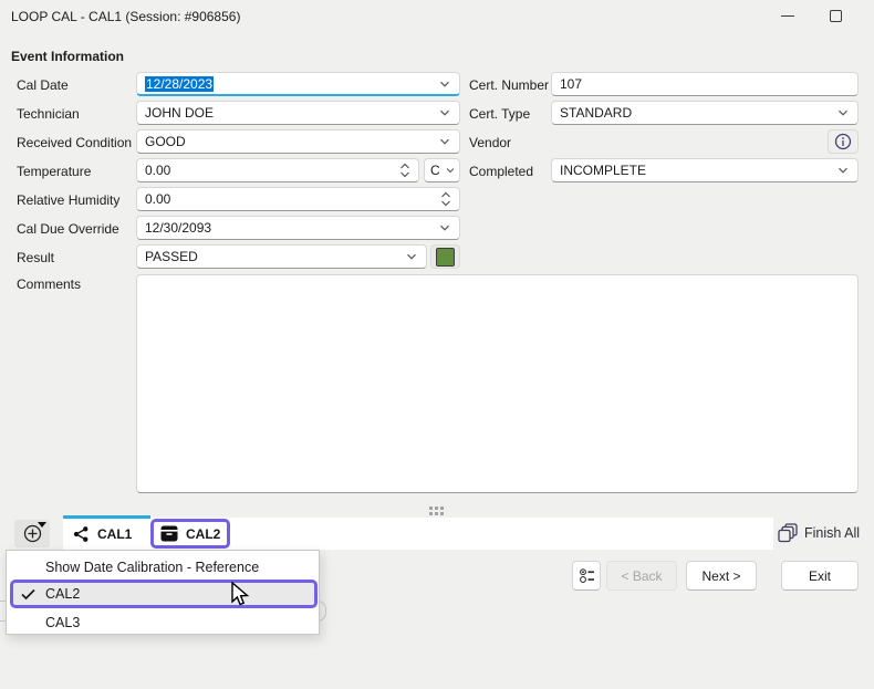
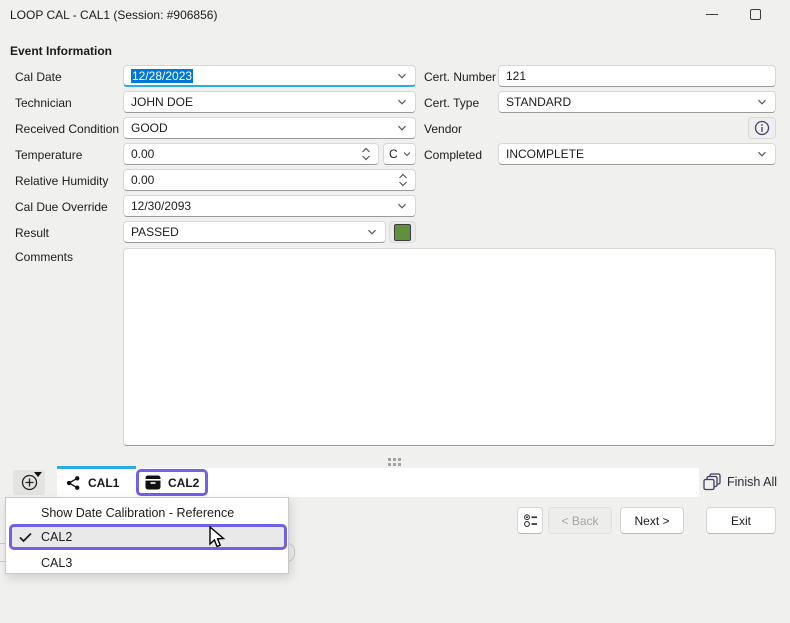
  LOOP CAL - CAL1 (Session: #906856)
  Event Information
  Cal Date
  Technician
  Received Condition
  Temperature
  Relative Humidity
  Cal Due Override
  Result
  Comments
  12/28/2023
  JOHN DOE
  GOOD
  0.00
  C
  0.00
  12/30/2093
  PASSED
  Cert. Number
  Cert. Type
  Vendor
  Completed
- 107
+ 121
  STANDARD
  INCOMPLETE
  CAL1
  CAL2
  Finish All
  < Back
  Next >
  Exit
  Show Date Calibration - Reference
  CAL2
  CAL3
